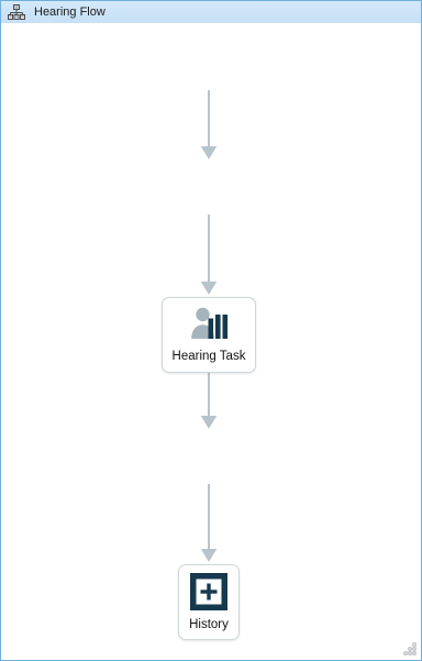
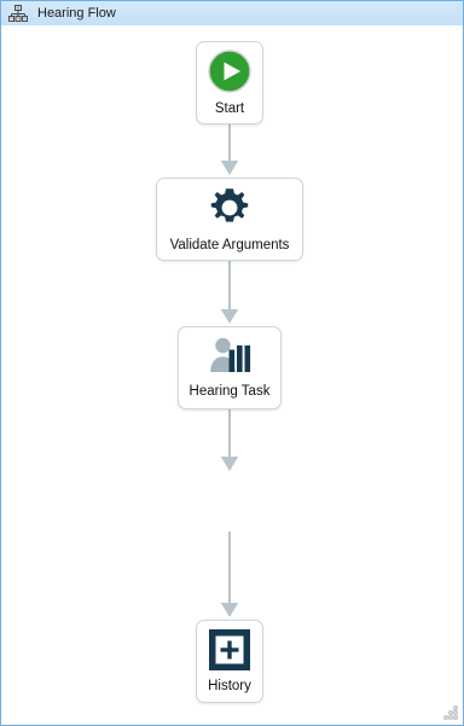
  Hearing Flow
+ Start
+ Validate Arguments
  Hearing Task
  History
